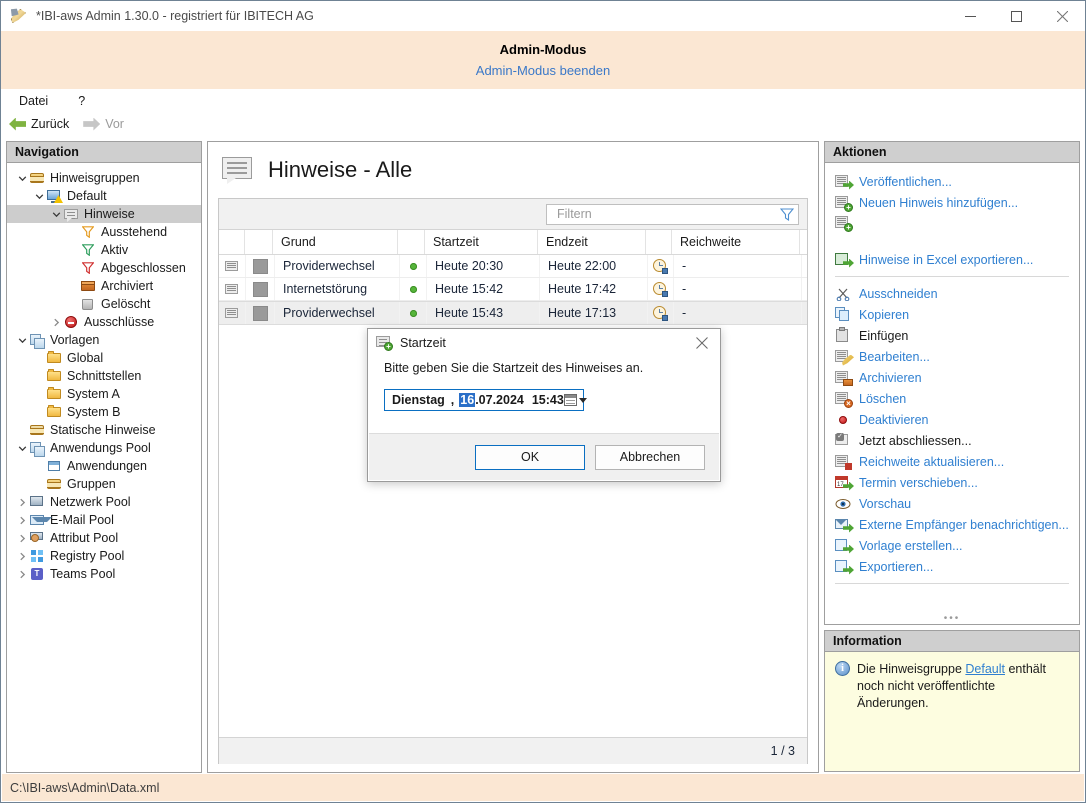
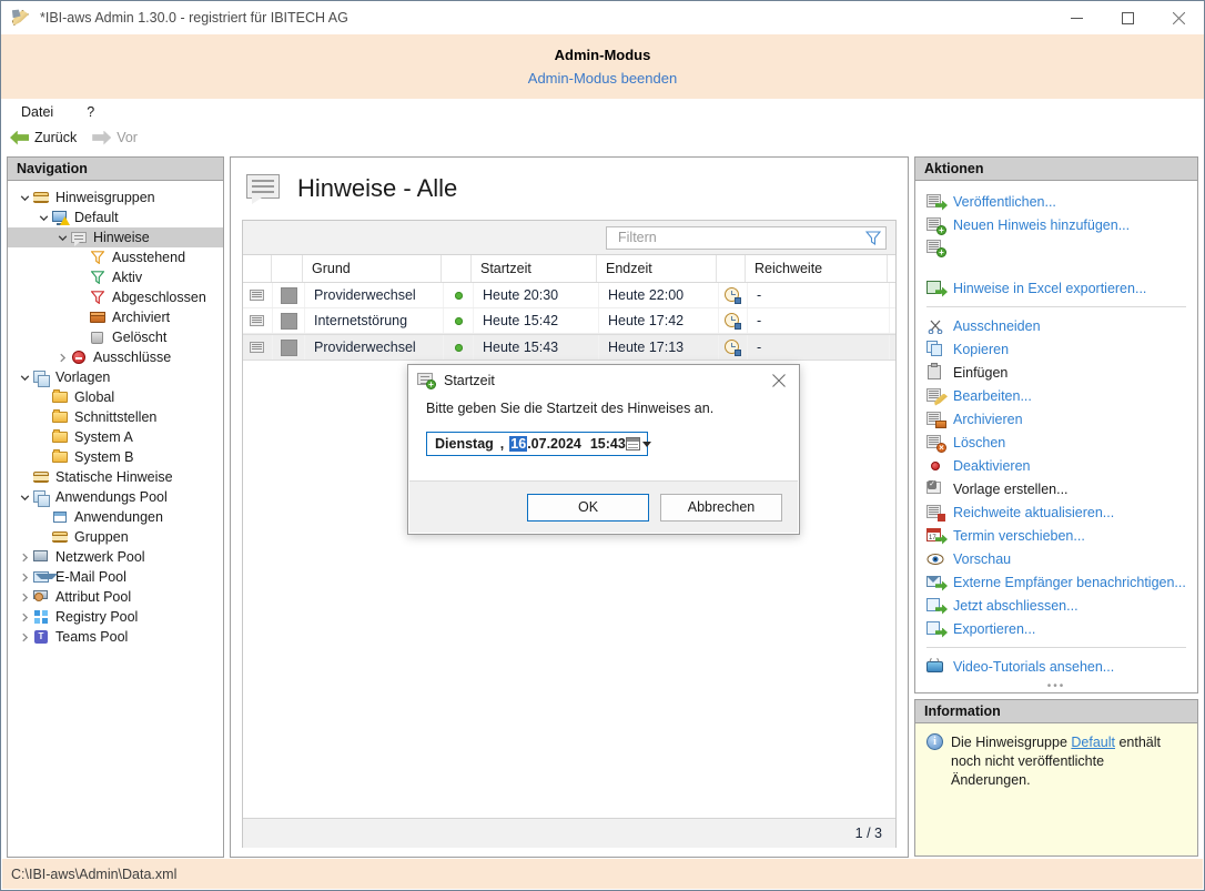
  *IBI-aws Admin 1.30.0 - registriert für IBITECH AG
  Admin-Modus
  Admin-Modus beenden
  Datei
  ?
  Zurück
  Vor
  Navigation
  Hinweisgruppen
  Default
  Hinweise
  Ausstehend
  Aktiv
  Abgeschlossen
  Archiviert
  Gelöscht
  Ausschlüsse
  Vorlagen
  Global
  Schnittstellen
  System A
  System B
  Statische Hinweise
  Anwendungs Pool
  Anwendungen
  Gruppen
  Netzwerk Pool
  E-Mail Pool
  Attribut Pool
  Registry Pool
  T
  Teams Pool
  Hinweise - Alle
  Filtern
  Grund
  Startzeit
  Endzeit
  Reichweite
  Providerwechsel
  Heute 20:30
  Heute 22:00
  -
  Internetstörung
  Heute 15:42
  Heute 17:42
  -
  Providerwechsel
  Heute 15:43
  Heute 17:13
  -
  1 / 3
  Aktionen
  Veröffentlichen...
  +
  Neuen Hinweis hinzufügen...
  +
  Hinweise in Excel exportieren...
  Ausschneiden
  Kopieren
  Einfügen
  Bearbeiten...
  Archivieren
  ×
  Löschen
  Deaktivieren
- Jetzt abschliessen...
+ Vorlage erstellen...
  Reichweite aktualisieren...
  Termin verschieben...
  Vorschau
  Externe Empfänger benachrichtigen...
- Vorlage erstellen...
+ Jetzt abschliessen...
  Exportieren...
+ Video-Tutorials ansehen...
  •••
  Information
  i
  Die Hinweisgruppe Default enthält noch nicht veröffentlichte Änderungen.
  C:\IBI-aws\Admin\Data.xml
  +
  Startzeit
  Bitte geben Sie die Startzeit des Hinweises an.
  Dienstag
  ,
  16
  .07.2024
  15:43
  OK
  Abbrechen
